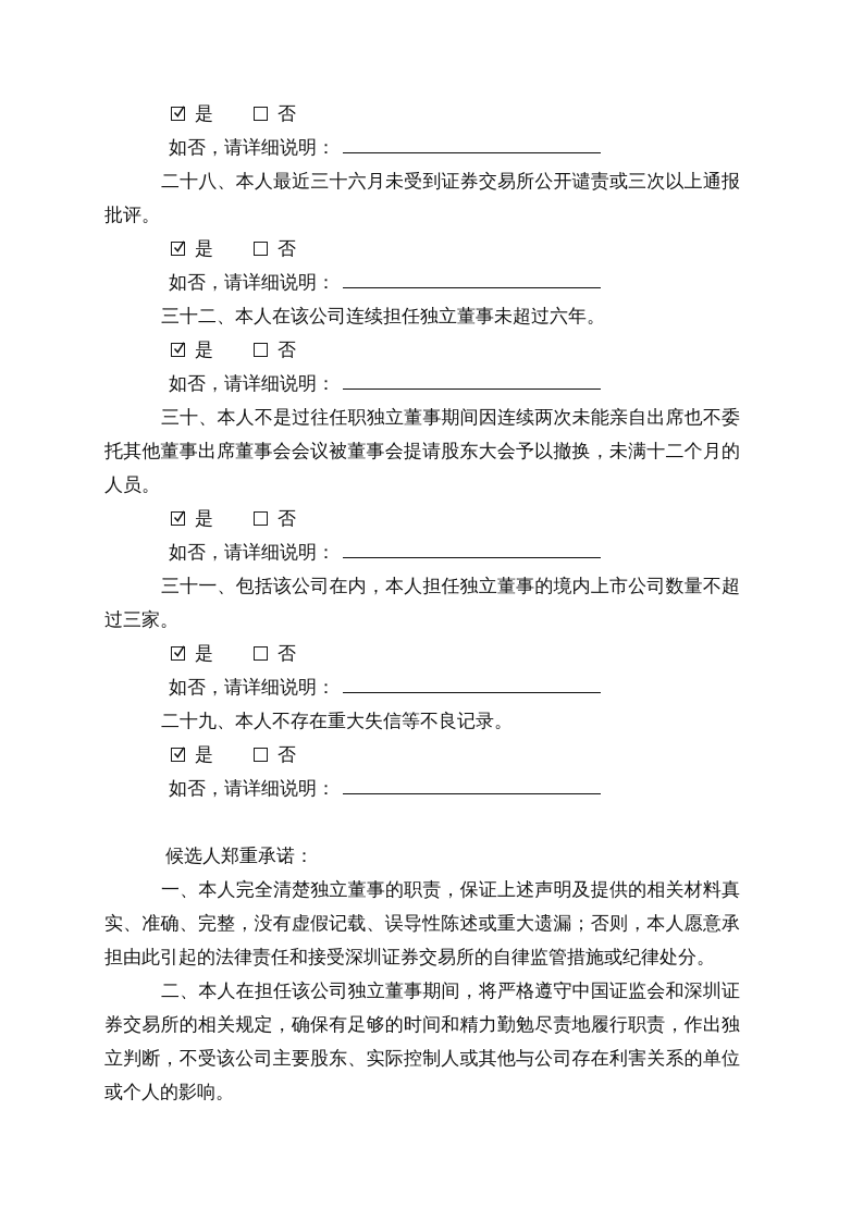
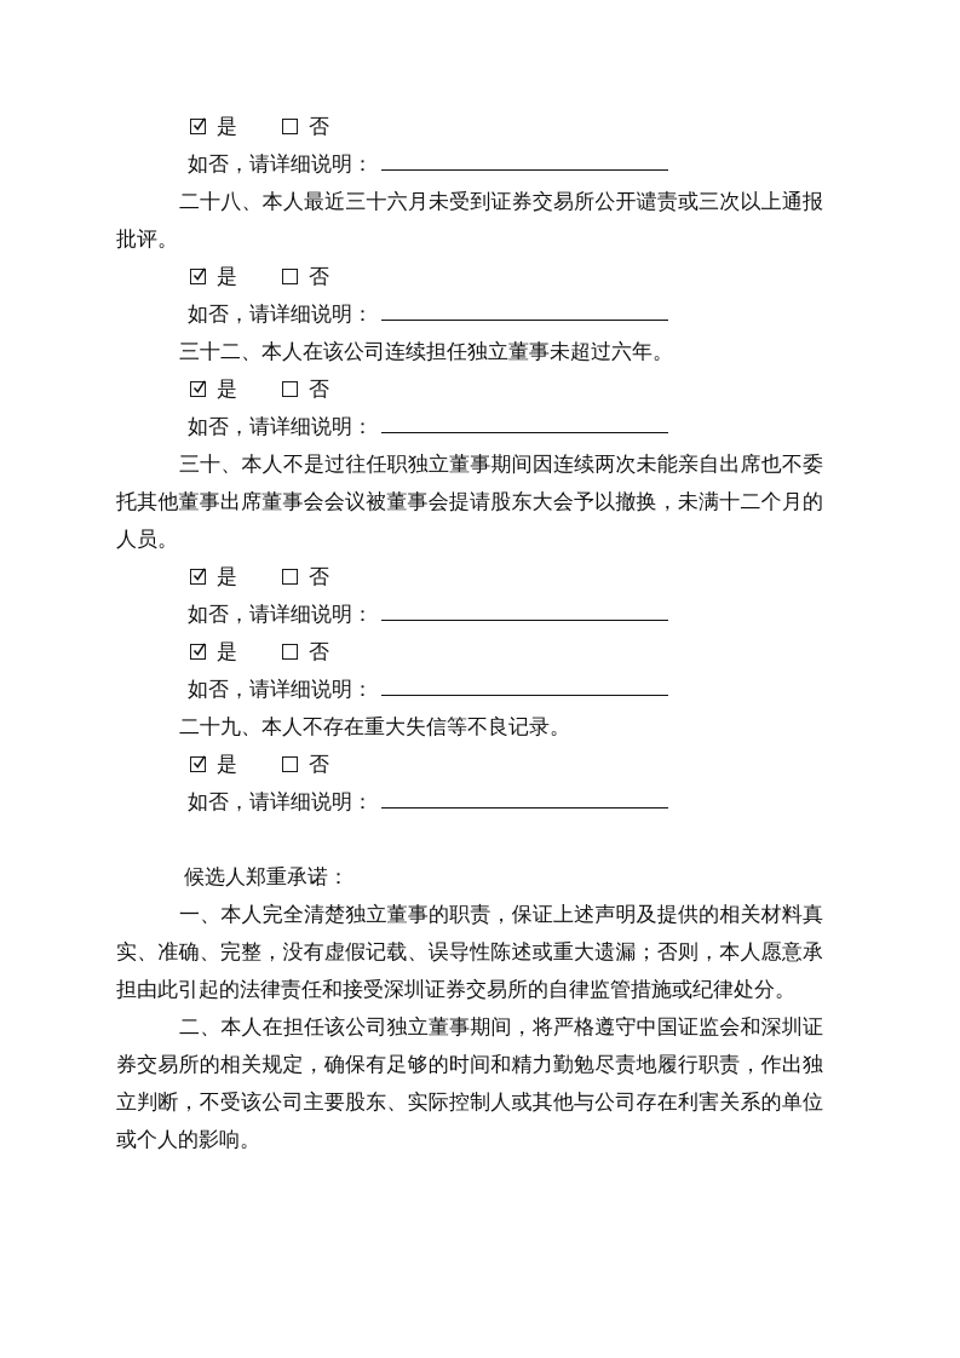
  是 否
  如否，请详细说明：
  二十八、本人最近三十六月未受到证券交易所公开谴责或三次以上通报批评。
  是 否
  如否，请详细说明：
  三十二、本人在该公司连续担任独立董事未超过六年。
  是 否
  如否，请详细说明：
  三十、本人不是过往任职独立董事期间因连续两次未能亲自出席也不委托其他董事出席董事会会议被董事会提请股东大会予以撤换，未满十二个月的人员。
  是 否
  如否，请详细说明：
- 三十一、包括该公司在内，本人担任独立董事的境内上市公司数量不超过三家。
  是 否
  如否，请详细说明：
  二十九、本人不存在重大失信等不良记录。
  是 否
  如否，请详细说明：
  候选人郑重承诺：
  一、本人完全清楚独立董事的职责，保证上述声明及提供的相关材料真实、准确、完整，没有虚假记载、误导性陈述或重大遗漏；否则，本人愿意承担由此引起的法律责任和接受深圳证券交易所的自律监管措施或纪律处分。
  二、本人在担任该公司独立董事期间，将严格遵守中国证监会和深圳证券交易所的相关规定，确保有足够的时间和精力勤勉尽责地履行职责，作出独立判断，不受该公司主要股东、实际控制人或其他与公司存在利害关系的单位或个人的影响。
